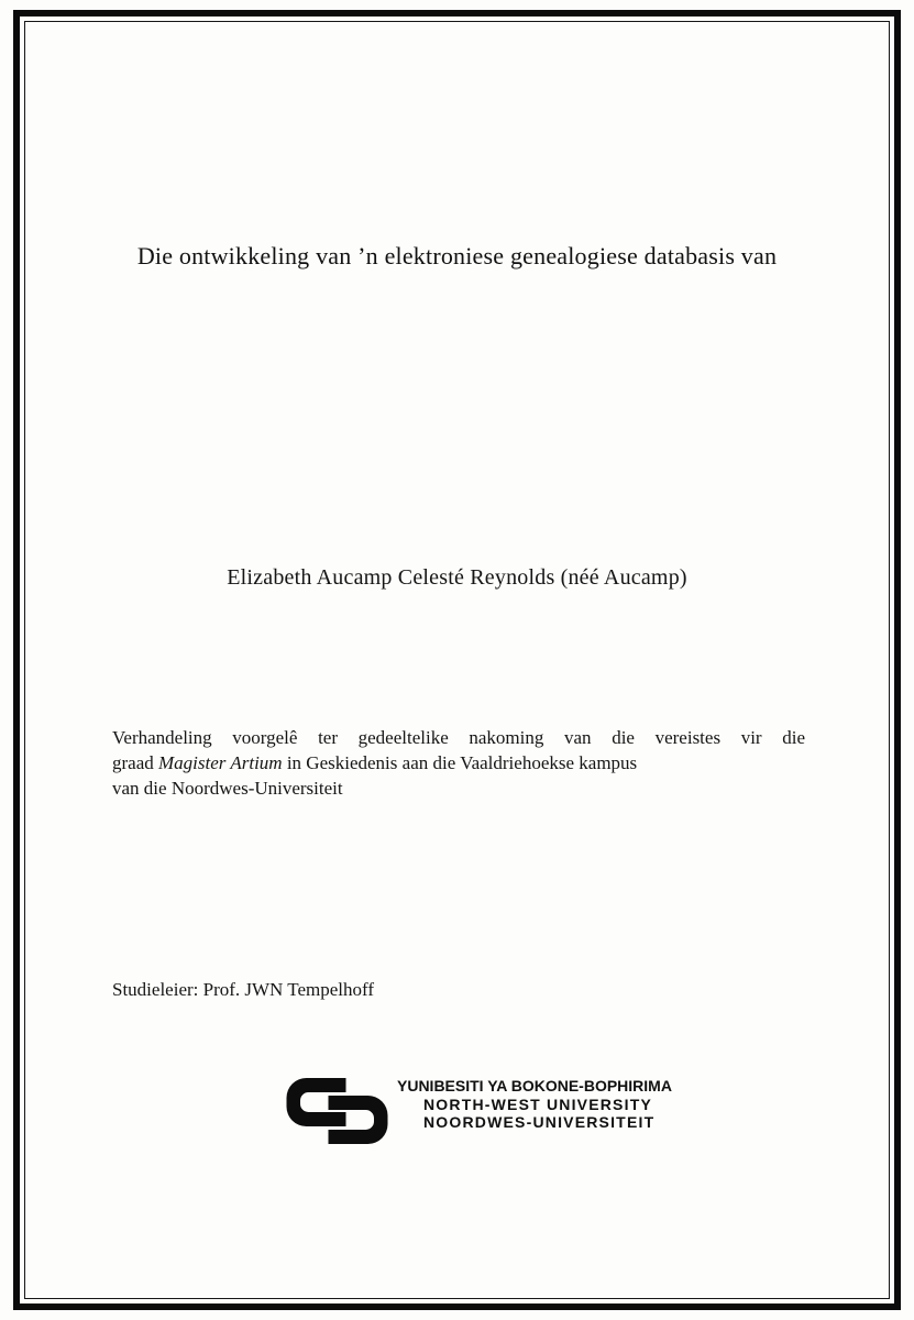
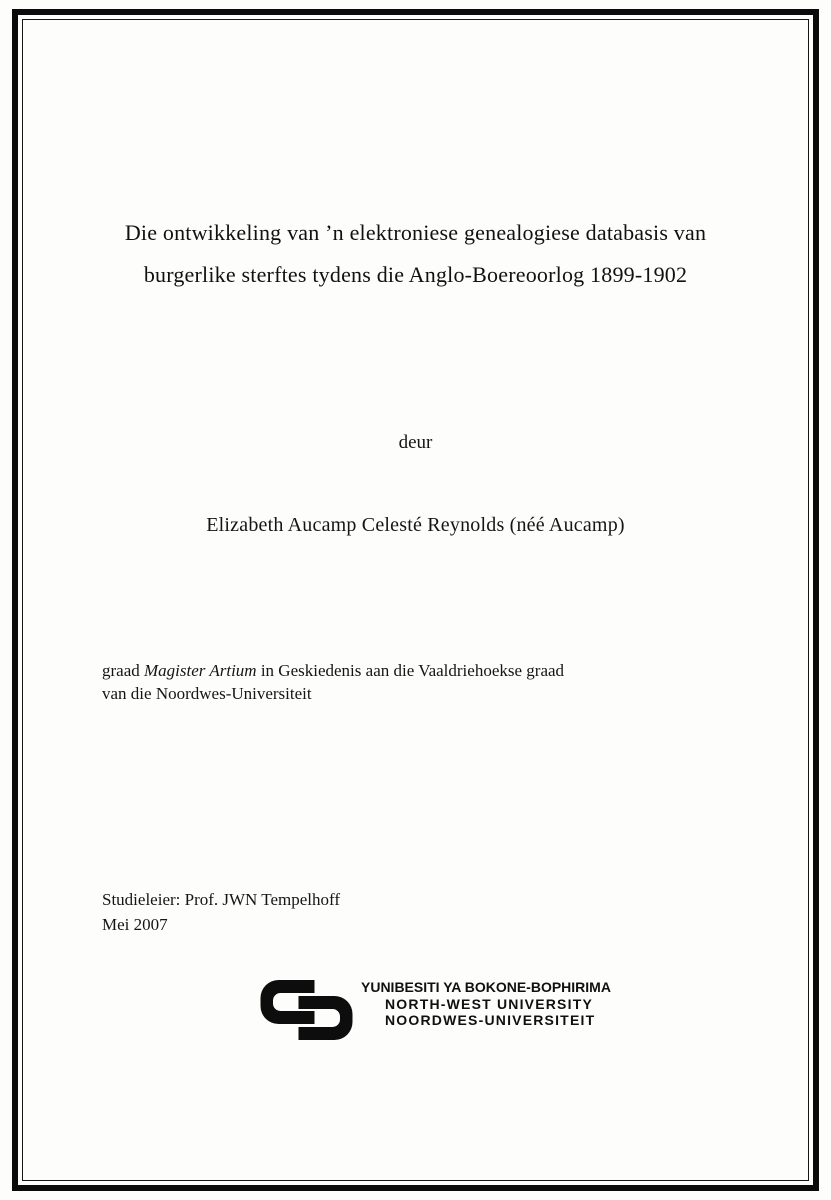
  Die ontwikkeling van ’n elektroniese genealogiese databasis van
+ burgerlike sterftes tydens die Anglo-Boereoorlog 1899-1902
+ deur
  Elizabeth Aucamp Celesté Reynolds (néé Aucamp)
- Verhandeling voorgelê ter gedeeltelike nakoming van die vereistes vir die
- graad Magister Artium in Geskiedenis aan die Vaaldriehoekse kampus
+ graad Magister Artium in Geskiedenis aan die Vaaldriehoekse graad
  van die Noordwes-Universiteit
  Studieleier: Prof. JWN Tempelhoff
+ Mei 2007
  YUNIBESITI YA BOKONE-BOPHIRIMA
  NORTH-WEST UNIVERSITY
  NOORDWES-UNIVERSITEIT
